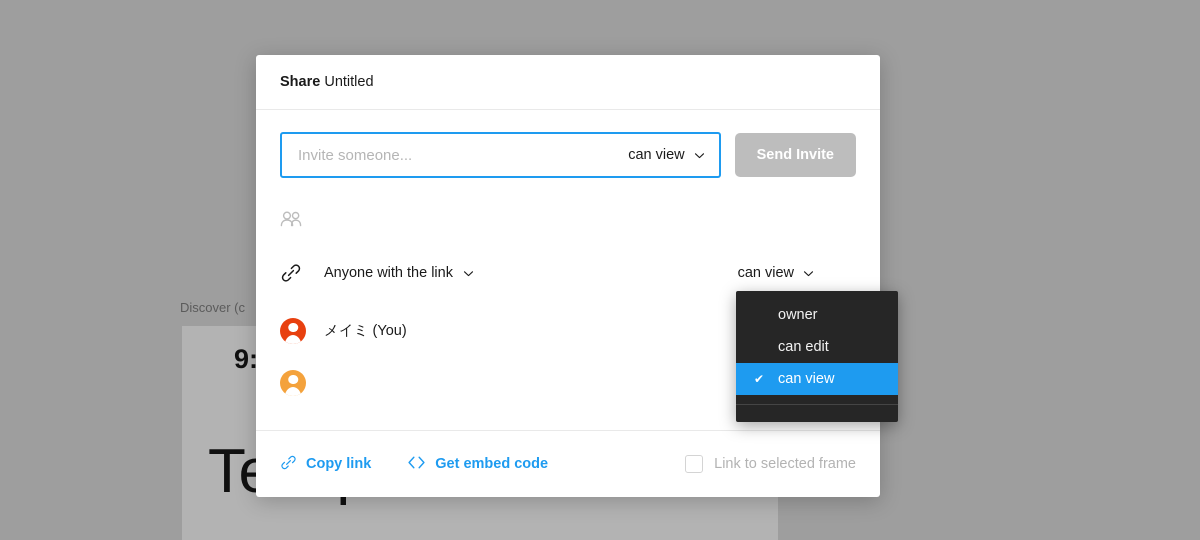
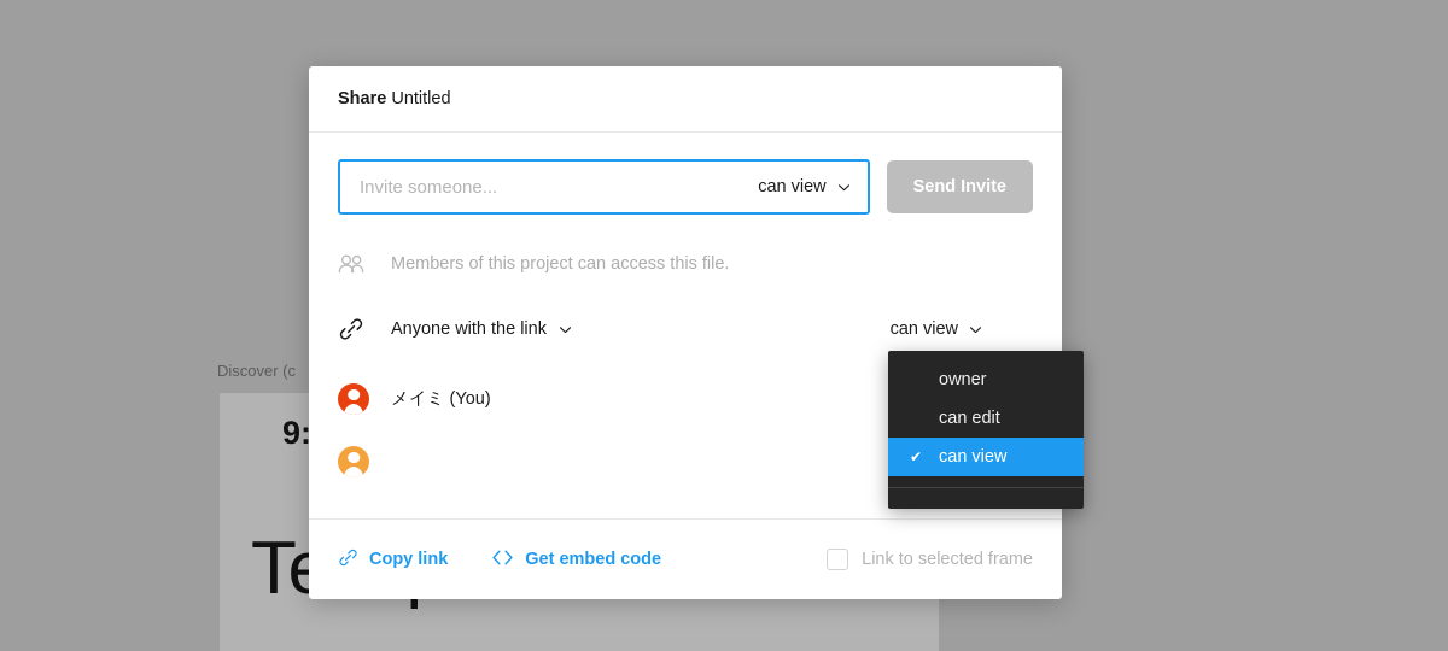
  Discover (c
  9:
  Share Untitled
  Invite someone...
  can view
  Send Invite
+ Members of this project can access this file.
  Anyone with the link
  can view
  メイミ (You)
  Copy link
  Get embed code
  Link to selected frame
  owner
  can edit
  ✔
  can view
